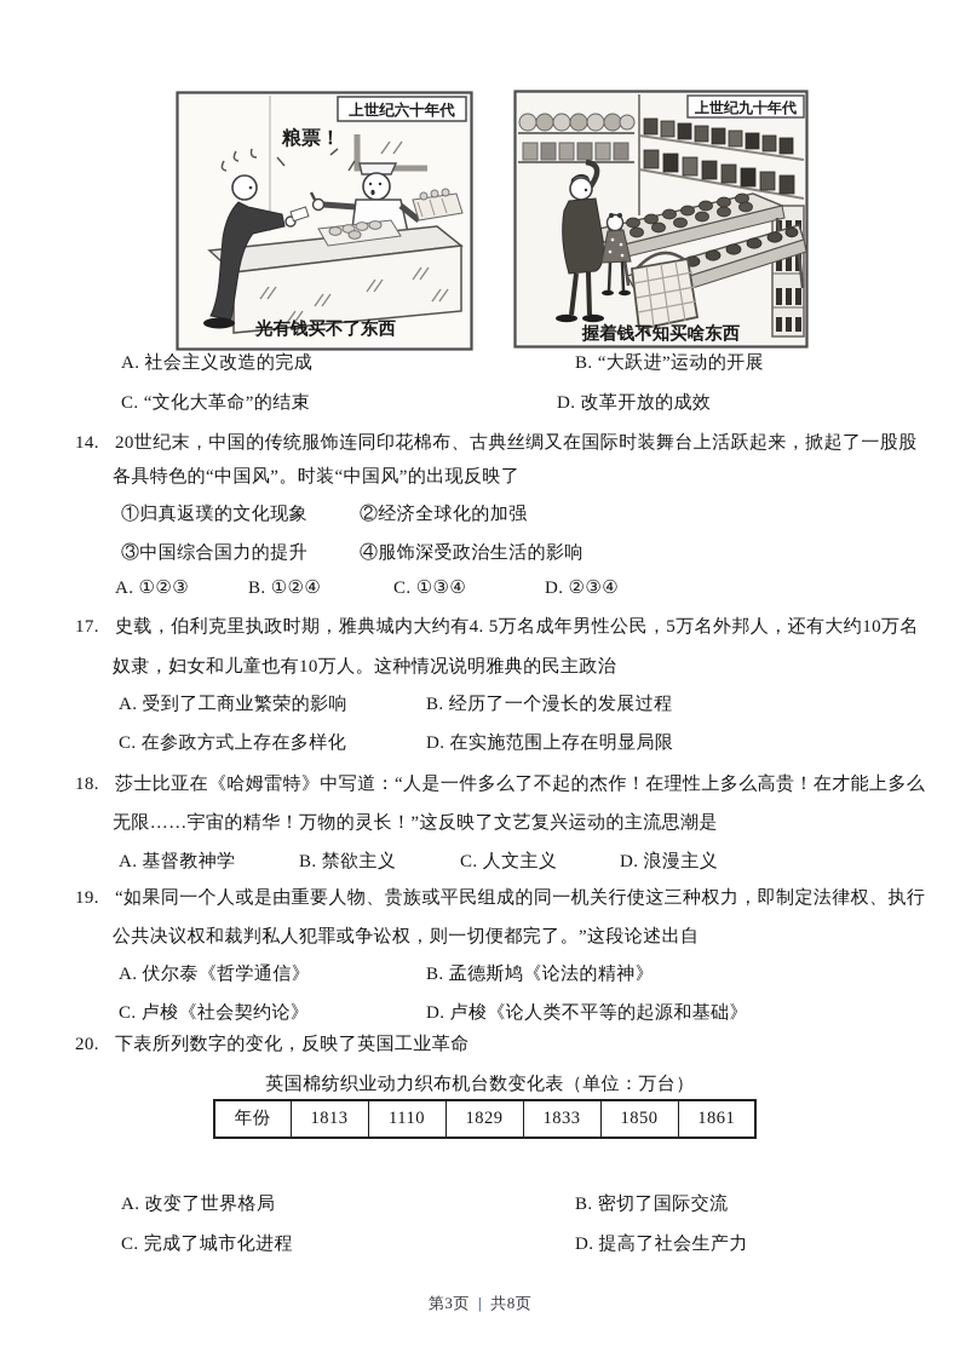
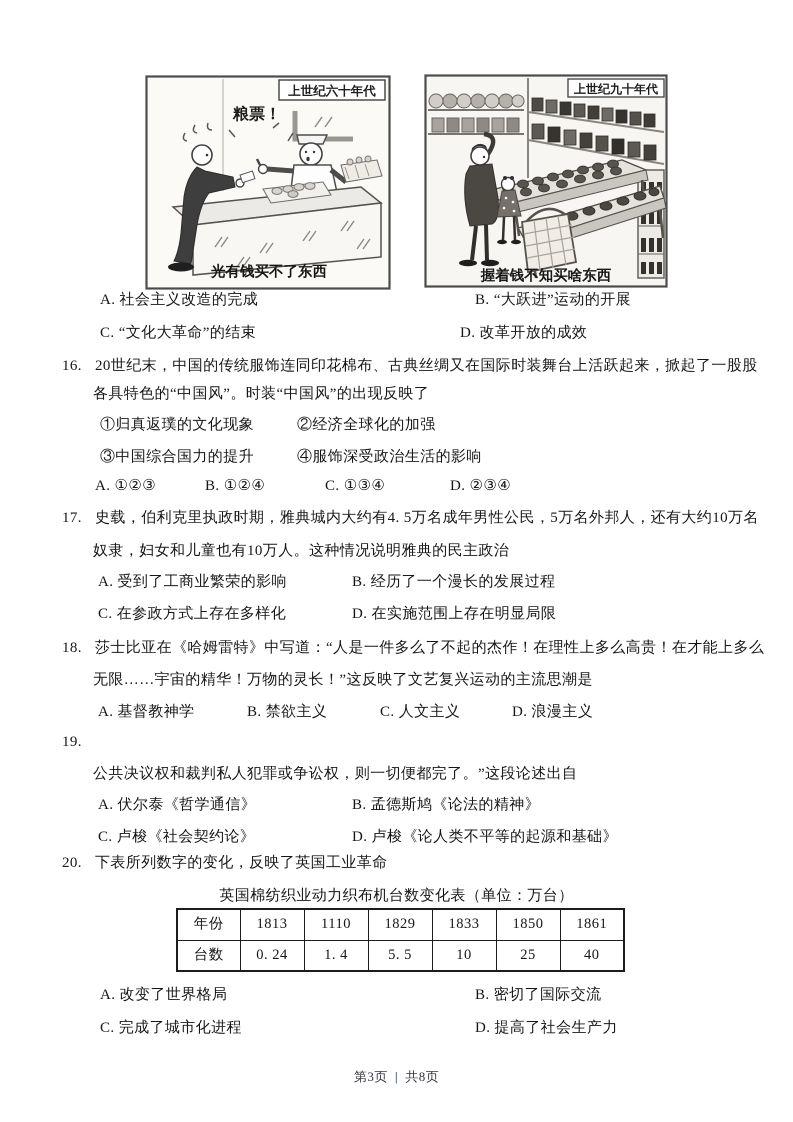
  上世纪六十年代
  粮票！
  光有钱买不了东西
  上世纪九十年代
  握着钱不知买啥东西
  A. 社会主义改造的完成
  B. “大跃进”运动的开展
  C. “文化大革命”的结束
  D. 改革开放的成效
- 14.
+ 16.
  20世纪末，中国的传统服饰连同印花棉布、古典丝绸又在国际时装舞台上活跃起来，掀起了一股股
  各具特色的“中国风”。时装“中国风”的出现反映了
  ①归真返璞的文化现象
  ②经济全球化的加强
  ③中国综合国力的提升
  ④服饰深受政治生活的影响
  A. ①②③
  B. ①②④
  C. ①③④
  D. ②③④
  17.
  史载，伯利克里执政时期，雅典城内大约有4. 5万名成年男性公民，5万名外邦人，还有大约10万名
  奴隶，妇女和儿童也有10万人。这种情况说明雅典的民主政治
  A. 受到了工商业繁荣的影响
  B. 经历了一个漫长的发展过程
  C. 在参政方式上存在多样化
  D. 在实施范围上存在明显局限
  18.
  莎士比亚在《哈姆雷特》中写道：“人是一件多么了不起的杰作！在理性上多么高贵！在才能上多么
  无限……宇宙的精华！万物的灵长！”这反映了文艺复兴运动的主流思潮是
  A. 基督教神学
  B. 禁欲主义
  C. 人文主义
  D. 浪漫主义
  19.
- “如果同一个人或是由重要人物、贵族或平民组成的同一机关行使这三种权力，即制定法律权、执行
  公共决议权和裁判私人犯罪或争讼权，则一切便都完了。”这段论述出自
  A. 伏尔泰《哲学通信》
  B. 孟德斯鸠《论法的精神》
  C. 卢梭《社会契约论》
  D. 卢梭《论人类不平等的起源和基础》
  20.
  下表所列数字的变化，反映了英国工业革命
  英国棉纺织业动力织布机台数变化表（单位：万台）
  年份	1813	1110	1829	1833	1850	1861
+ 台数	0. 24	1. 4	5. 5	10	25	40
  A. 改变了世界格局
  B. 密切了国际交流
  C. 完成了城市化进程
  D. 提高了社会生产力
  第3页 | 共8页
